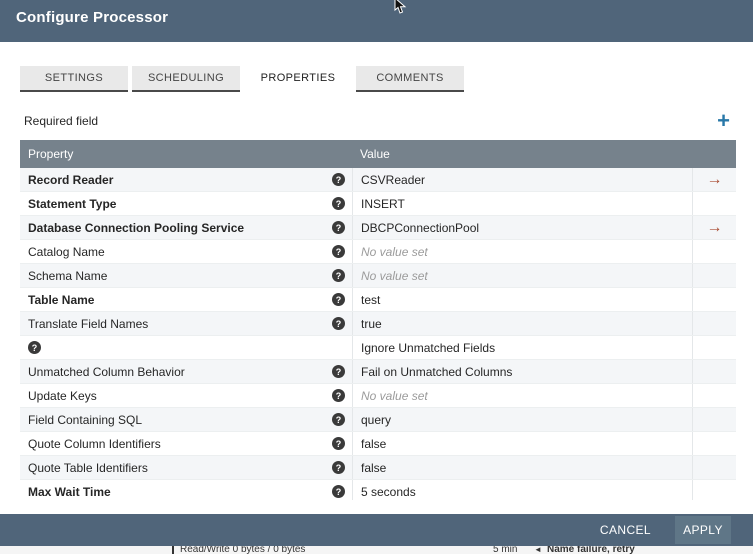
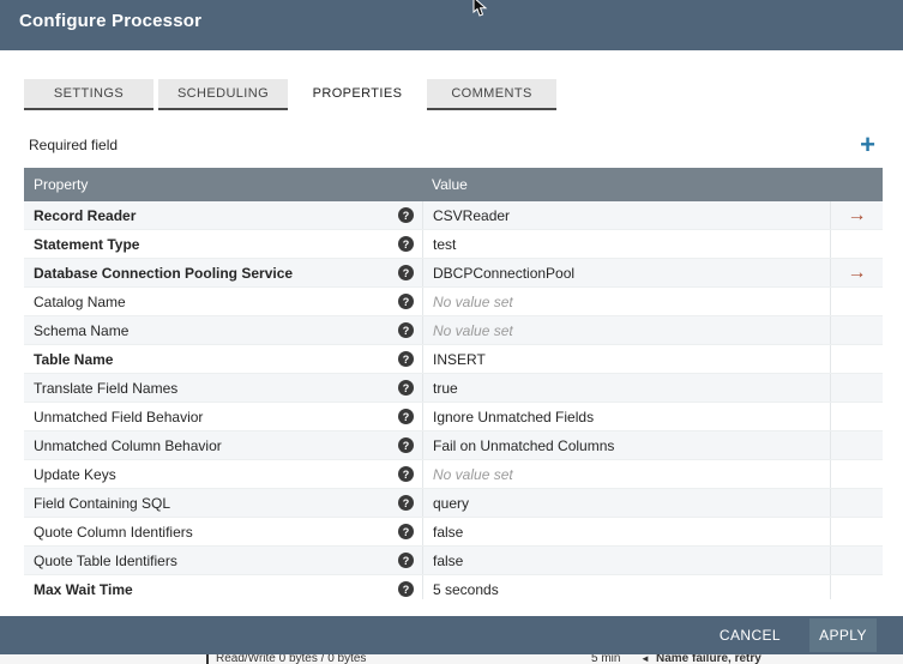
  Configure Processor
  SETTINGS
  SCHEDULING
  PROPERTIES
  COMMENTS
  Required field
  +
  Property
  Value
  Record Reader
  ?
  CSVReader
  →
  Statement Type
  ?
- INSERT
+ test
  Database Connection Pooling Service
  ?
  DBCPConnectionPool
  →
  Catalog Name
  ?
  No value set
  Schema Name
  ?
  No value set
  Table Name
  ?
- test
+ INSERT
  Translate Field Names
  ?
  true
+ Unmatched Field Behavior
  ?
  Ignore Unmatched Fields
  Unmatched Column Behavior
  ?
  Fail on Unmatched Columns
  Update Keys
  ?
  No value set
  Field Containing SQL
  ?
  query
  Quote Column Identifiers
  ?
  false
  Quote Table Identifiers
  ?
  false
  Max Wait Time
  ?
  5 seconds
  CANCEL
  APPLY
  Read/Write 0 bytes / 0 bytes
  5 min
  ◄
  Name failure, retry
